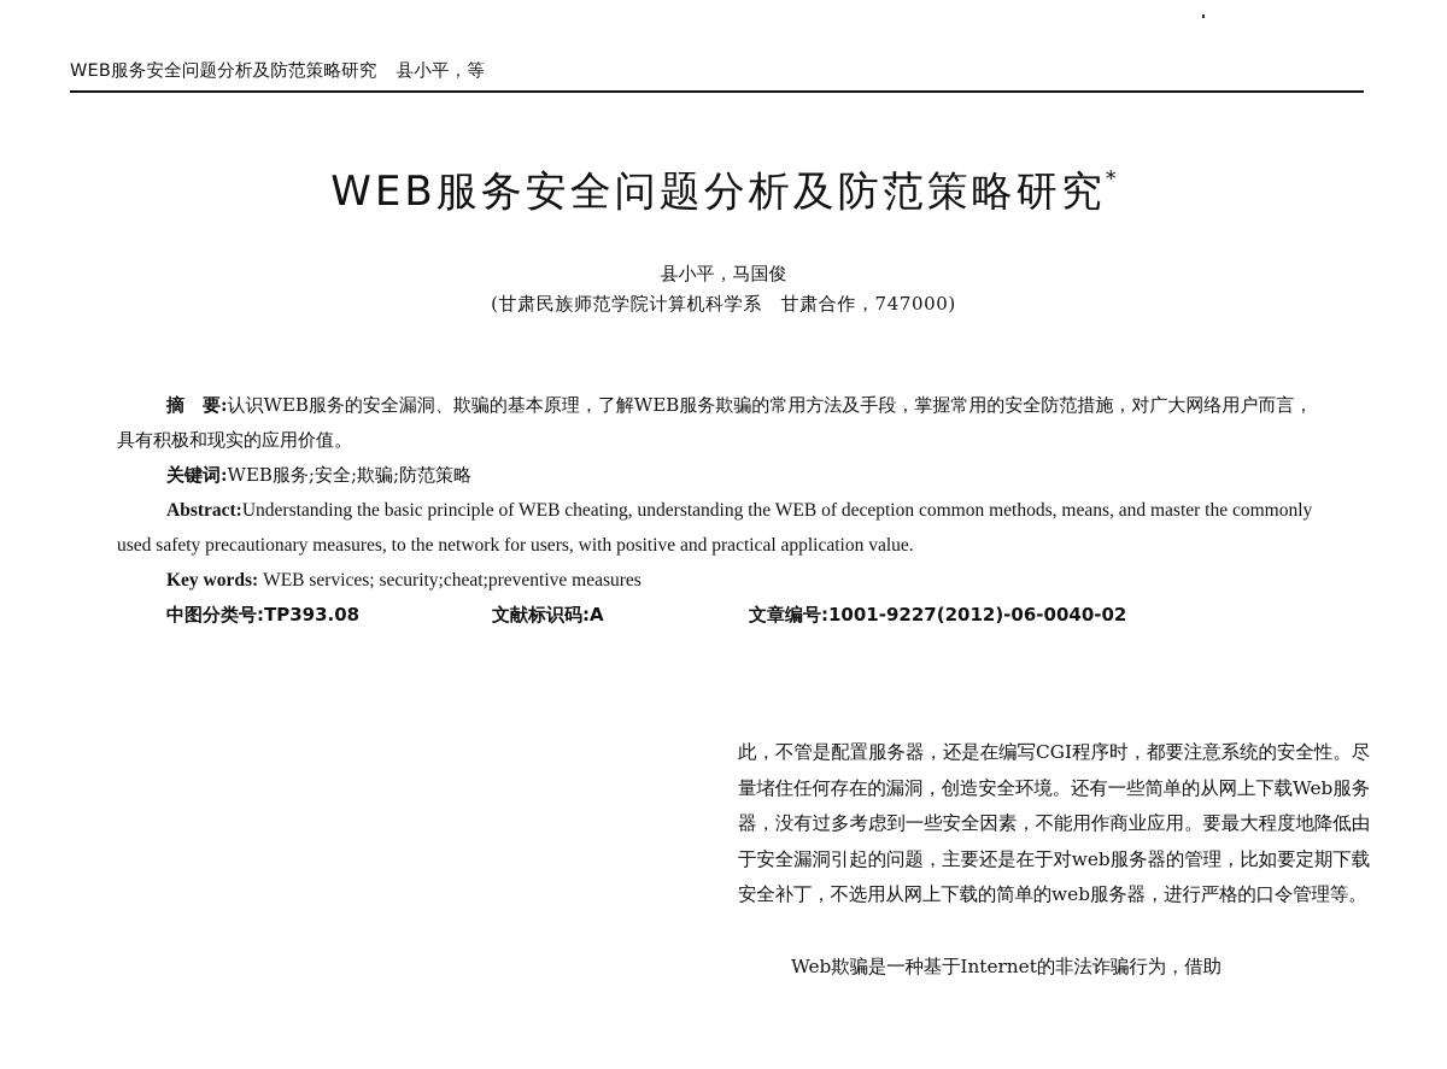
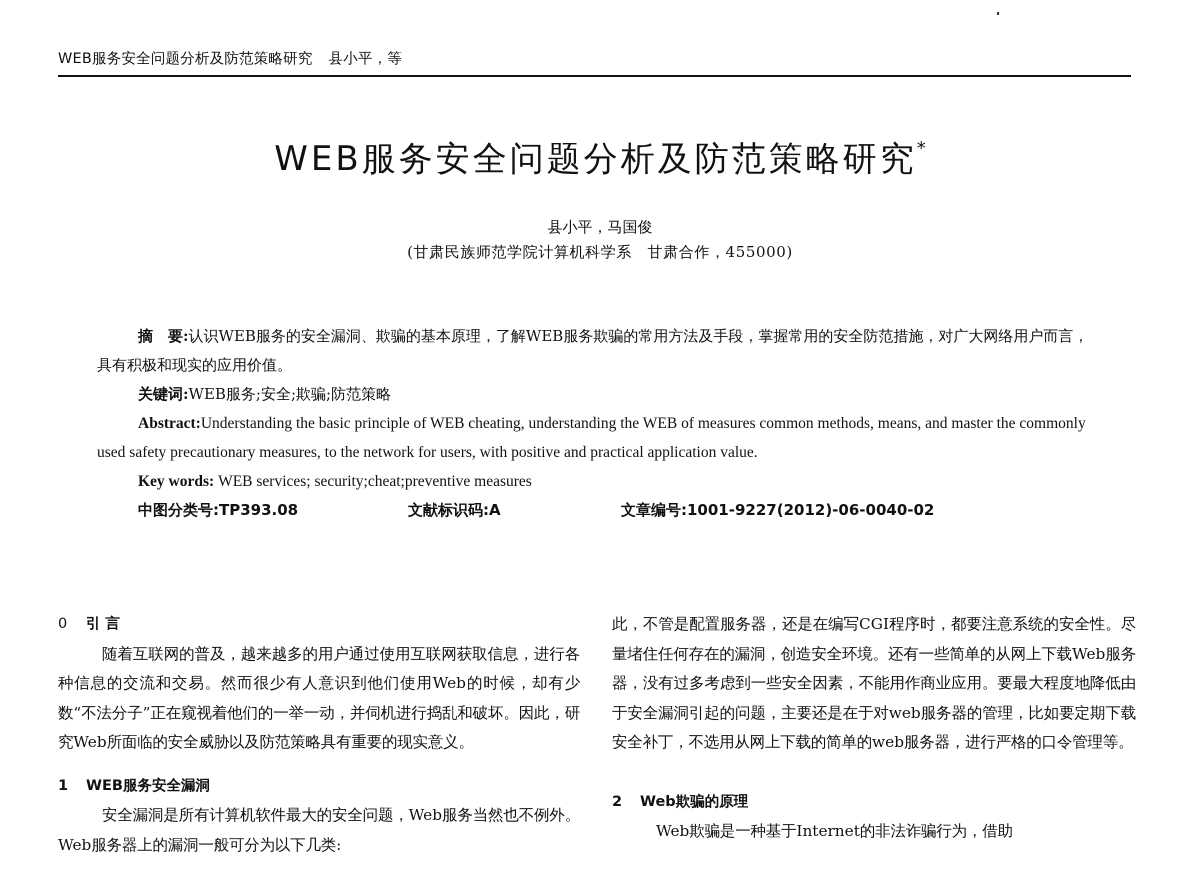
  WEB服务安全问题分析及防范策略研究 县小平，等
  WEB服务安全问题分析及防范策略研究*
  县小平，马国俊
- (甘肃民族师范学院计算机科学系 甘肃合作，747000)
+ (甘肃民族师范学院计算机科学系 甘肃合作，455000)
  摘 要:认识WEB服务的安全漏洞、欺骗的基本原理，了解WEB服务欺骗的常用方法及手段，掌握常用的安全防范措施，对广大网络用户而言，具有积极和现实的应用价值。
  关键词:WEB服务;安全;欺骗;防范策略
- Abstract:Understanding the basic principle of WEB cheating, understanding the WEB of deception common methods, means, and master the commonly used safety precautionary measures, to the network for users, with positive and practical application value.
+ Abstract:Understanding the basic principle of WEB cheating, understanding the WEB of measures common methods, means, and master the commonly used safety precautionary measures, to the network for users, with positive and practical application value.
  Key words: WEB services; security;cheat;preventive measures
  中图分类号:TP393.08 文献标识码:A 文章编号:1001-9227(2012)-06-0040-02
+ 0 引 言
+ 随着互联网的普及，越来越多的用户通过使用互联网获取信息，进行各种信息的交流和交易。然而很少有人意识到他们使用Web的时候，却有少数“不法分子”正在窥视着他们的一举一动，并伺机进行捣乱和破坏。因此，研究Web所面临的安全威胁以及防范策略具有重要的现实意义。
+ 1 WEB服务安全漏洞
+ 安全漏洞是所有计算机软件最大的安全问题，Web服务当然也不例外。Web服务器上的漏洞一般可分为以下几类:
  此，不管是配置服务器，还是在编写CGI程序时，都要注意系统的安全性。尽量堵住任何存在的漏洞，创造安全环境。还有一些简单的从网上下载Web服务器，没有过多考虑到一些安全因素，不能用作商业应用。要最大程度地降低由于安全漏洞引起的问题，主要还是在于对web服务器的管理，比如要定期下载安全补丁，不选用从网上下载的简单的web服务器，进行严格的口令管理等。
+ 2 Web欺骗的原理
  Web欺骗是一种基于Internet的非法诈骗行为，借助
